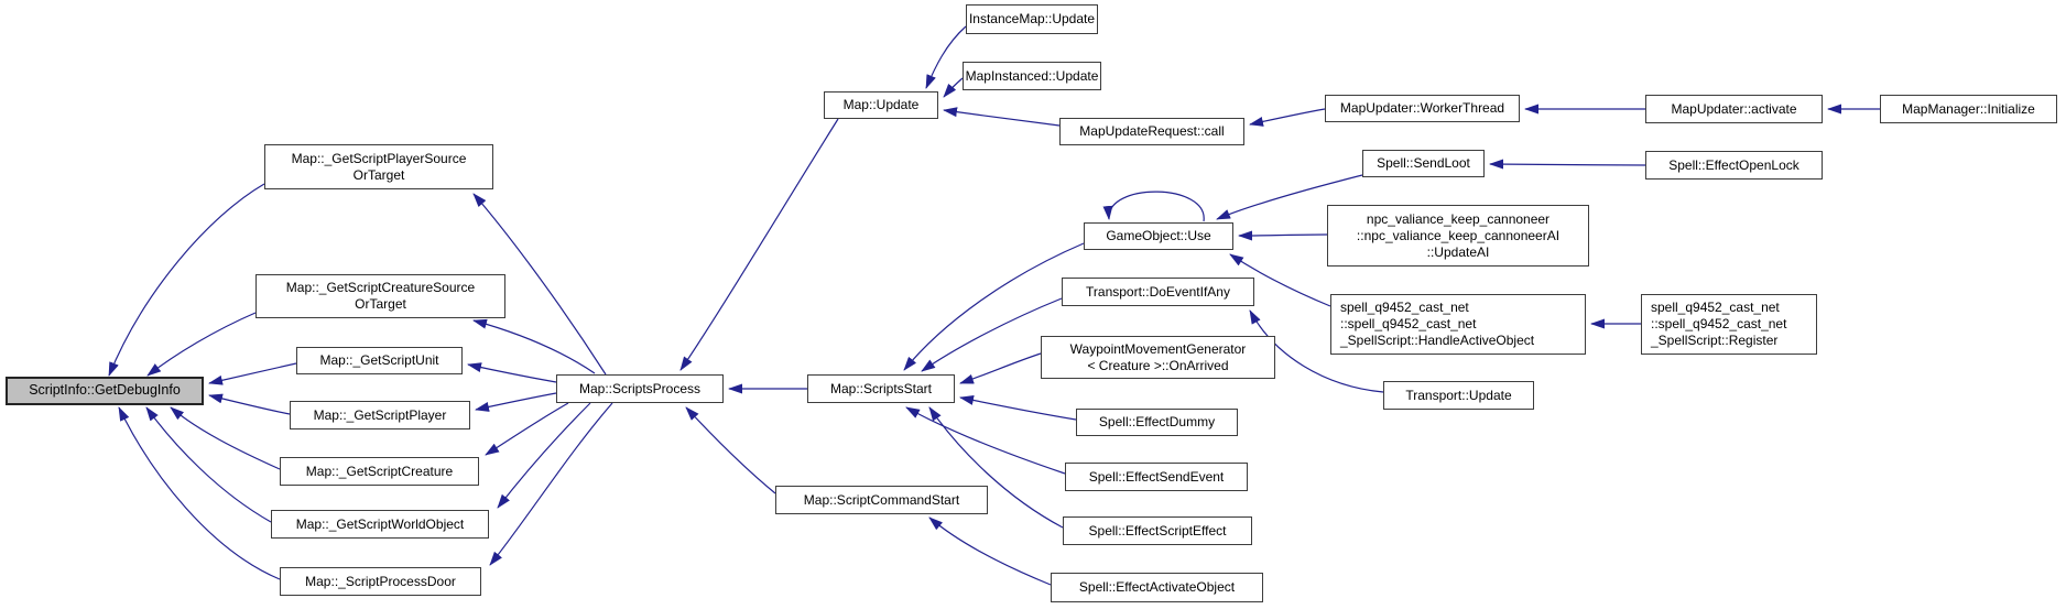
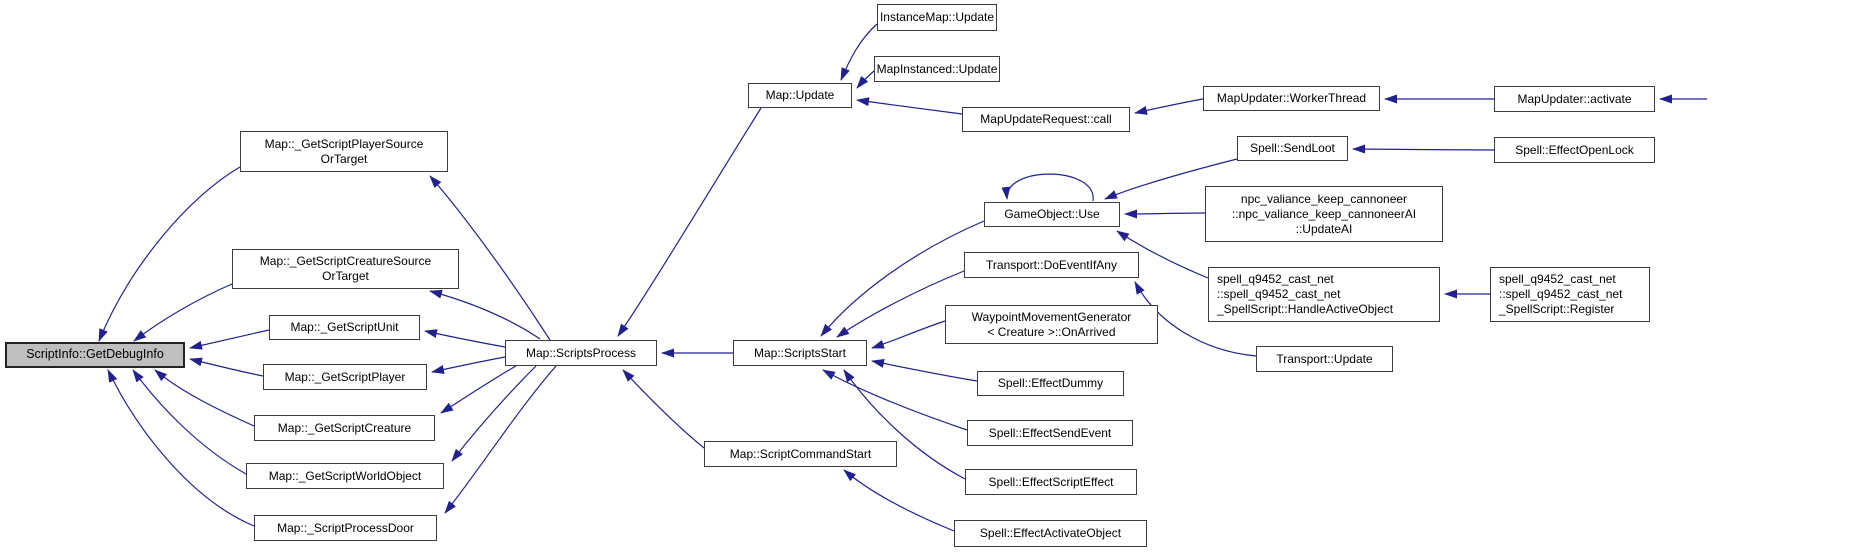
  ScriptInfo::GetDebugInfo
  Map::_GetScriptPlayerSource
  OrTarget
  Map::_GetScriptCreatureSource
  OrTarget
  Map::_GetScriptUnit
  Map::_GetScriptPlayer
  Map::_GetScriptCreature
  Map::_GetScriptWorldObject
  Map::_ScriptProcessDoor
  Map::ScriptsProcess
  Map::ScriptsStart
  Map::ScriptCommandStart
  Map::Update
  InstanceMap::Update
  MapInstanced::Update
  MapUpdateRequest::call
  MapUpdater::WorkerThread
  MapUpdater::activate
- MapManager::Initialize
  Spell::SendLoot
  Spell::EffectOpenLock
  GameObject::Use
  npc_valiance_keep_cannoneer
  ::npc_valiance_keep_cannoneerAI
  ::UpdateAI
  spell_q9452_cast_net
  ::spell_q9452_cast_net
  _SpellScript::HandleActiveObject
  spell_q9452_cast_net
  ::spell_q9452_cast_net
  _SpellScript::Register
  Transport::Update
  Transport::DoEventIfAny
  WaypointMovementGenerator
  < Creature >::OnArrived
  Spell::EffectDummy
  Spell::EffectSendEvent
  Spell::EffectScriptEffect
  Spell::EffectActivateObject
